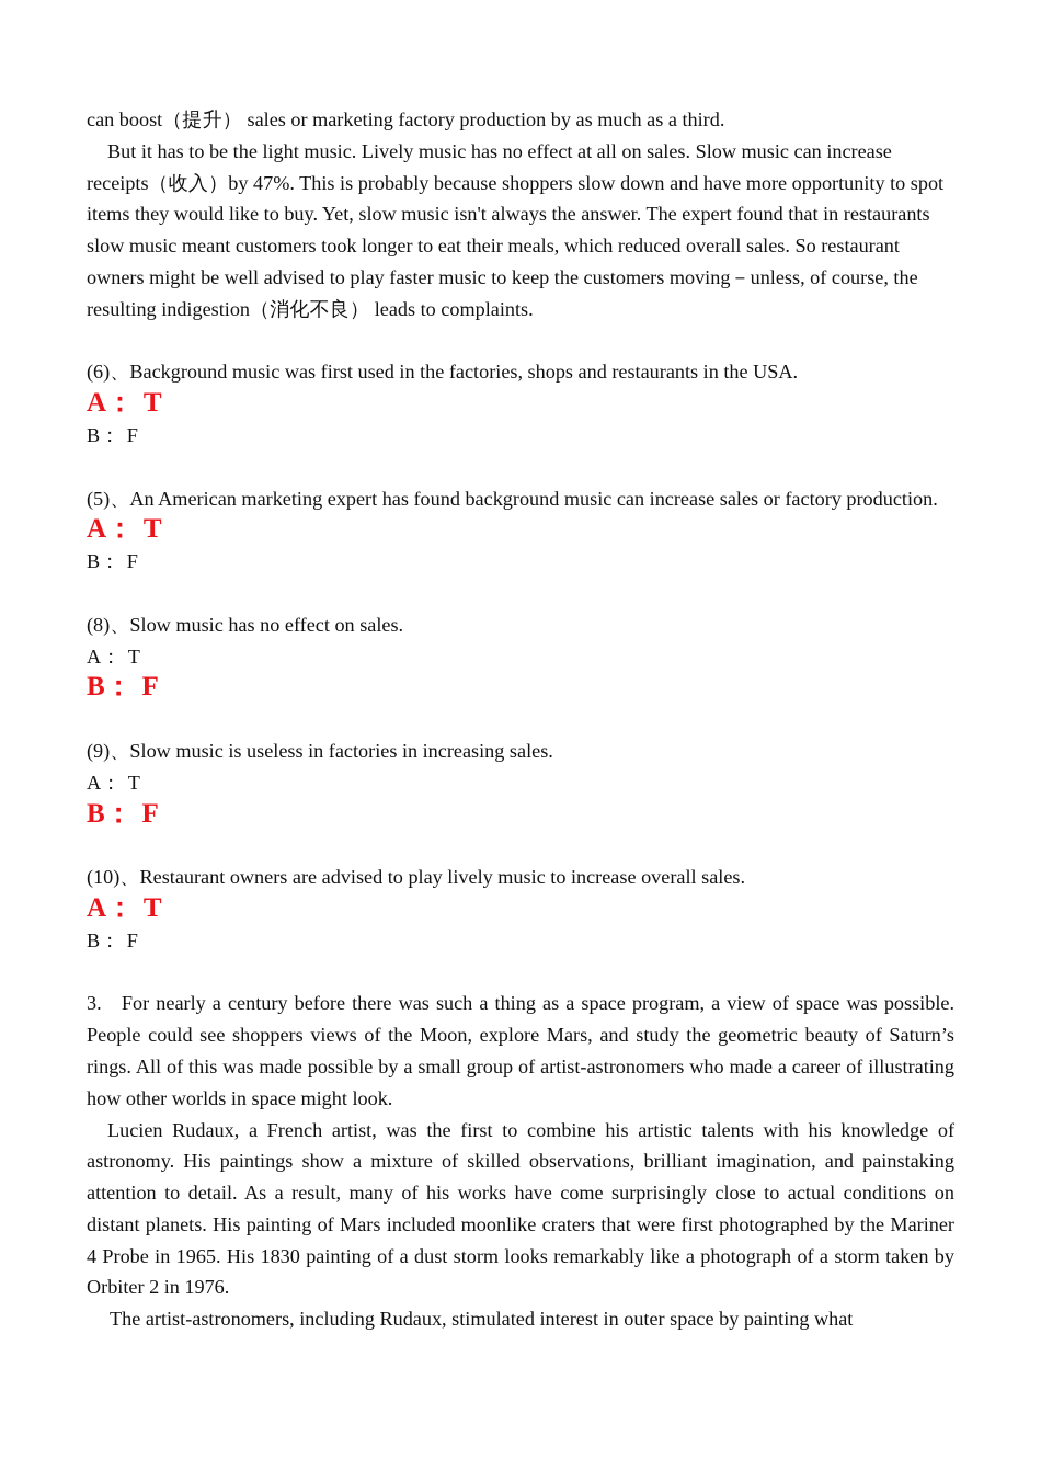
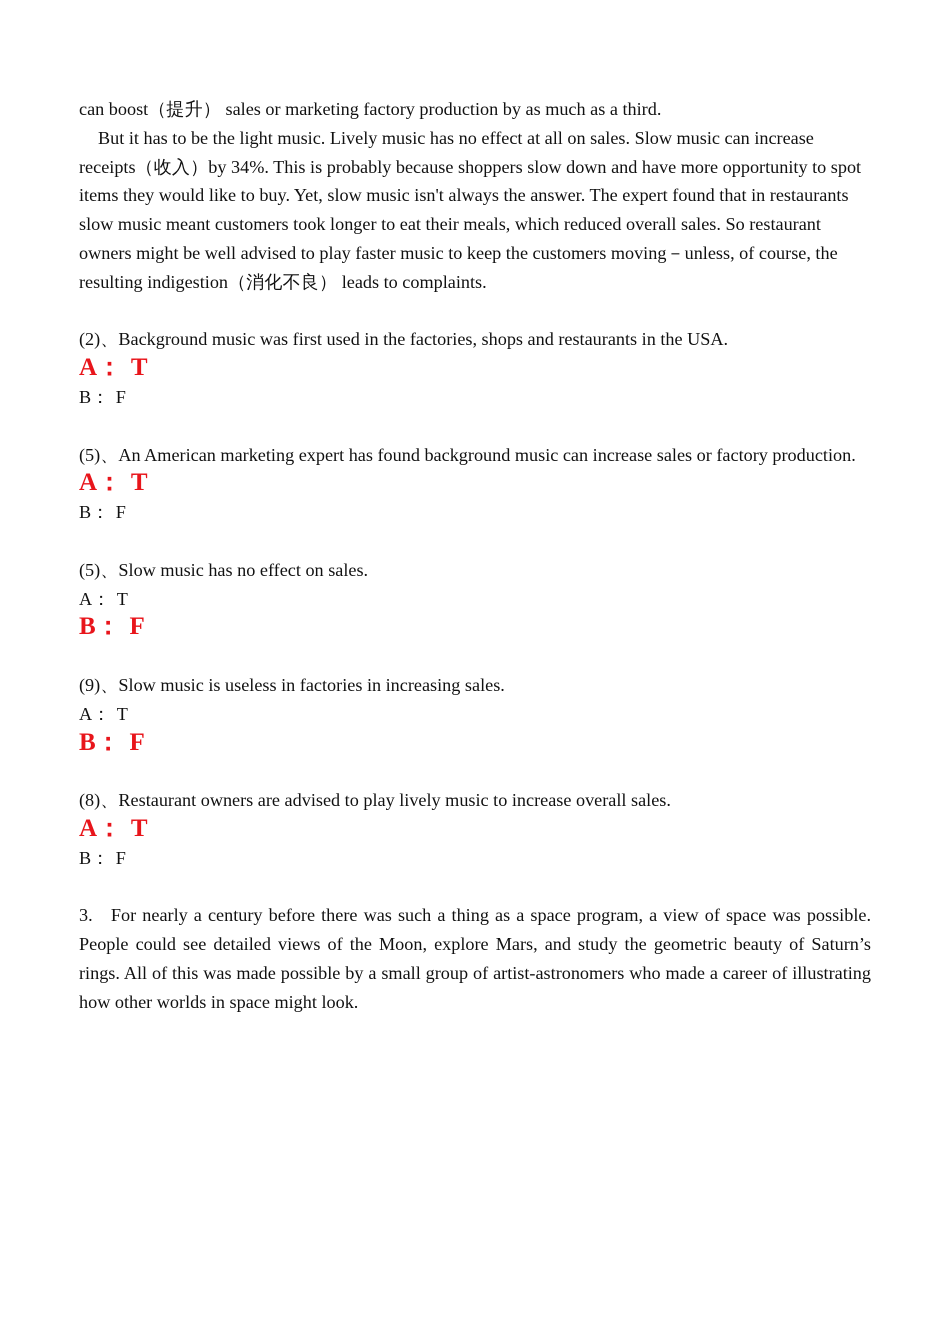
  can boost（提升） sales or marketing factory production by as much as a third.
- But it has to be the light music. Lively music has no effect at all on sales. Slow music can increase receipts（收入）by 47%. This is probably because shoppers slow down and have more opportunity to spot items they would like to buy. Yet, slow music isn't always the answer. The expert found that in restaurants slow music meant customers took longer to eat their meals, which reduced overall sales. So restaurant owners might be well advised to play faster music to keep the customers moving－unless, of course, the resulting indigestion（消化不良） leads to complaints.
+ But it has to be the light music. Lively music has no effect at all on sales. Slow music can increase receipts（收入）by 34%. This is probably because shoppers slow down and have more opportunity to spot items they would like to buy. Yet, slow music isn't always the answer. The expert found that in restaurants slow music meant customers took longer to eat their meals, which reduced overall sales. So restaurant owners might be well advised to play faster music to keep the customers moving－unless, of course, the resulting indigestion（消化不良） leads to complaints.
- (6)、Background music was first used in the factories, shops and restaurants in the USA.
+ (2)、Background music was first used in the factories, shops and restaurants in the USA.
  A： T
  B： F
  (5)、An American marketing expert has found background music can increase sales or factory production.
  A： T
  B： F
- (8)、Slow music has no effect on sales.
+ (5)、Slow music has no effect on sales.
  A： T
  B： F
  (9)、Slow music is useless in factories in increasing sales.
  A： T
  B： F
- (10)、Restaurant owners are advised to play lively music to increase overall sales.
+ (8)、Restaurant owners are advised to play lively music to increase overall sales.
  A： T
  B： F
- 3. For nearly a century before there was such a thing as a space program, a view of space was possible. People could see shoppers views of the Moon, explore Mars, and study the geometric beauty of Saturn’s rings. All of this was made possible by a small group of artist-astronomers who made a career of illustrating how other worlds in space might look.
+ 3. For nearly a century before there was such a thing as a space program, a view of space was possible. People could see detailed views of the Moon, explore Mars, and study the geometric beauty of Saturn’s rings. All of this was made possible by a small group of artist-astronomers who made a career of illustrating how other worlds in space might look.
- Lucien Rudaux, a French artist, was the first to combine his artistic talents with his knowledge of astronomy. His paintings show a mixture of skilled observations, brilliant imagination, and painstaking attention to detail. As a result, many of his works have come surprisingly close to actual conditions on distant planets. His painting of Mars included moonlike craters that were first photographed by the Mariner 4 Probe in 1965. His 1830 painting of a dust storm looks remarkably like a photograph of a storm taken by Orbiter 2 in 1976.
- The artist-astronomers, including Rudaux, stimulated interest in outer space by painting what
